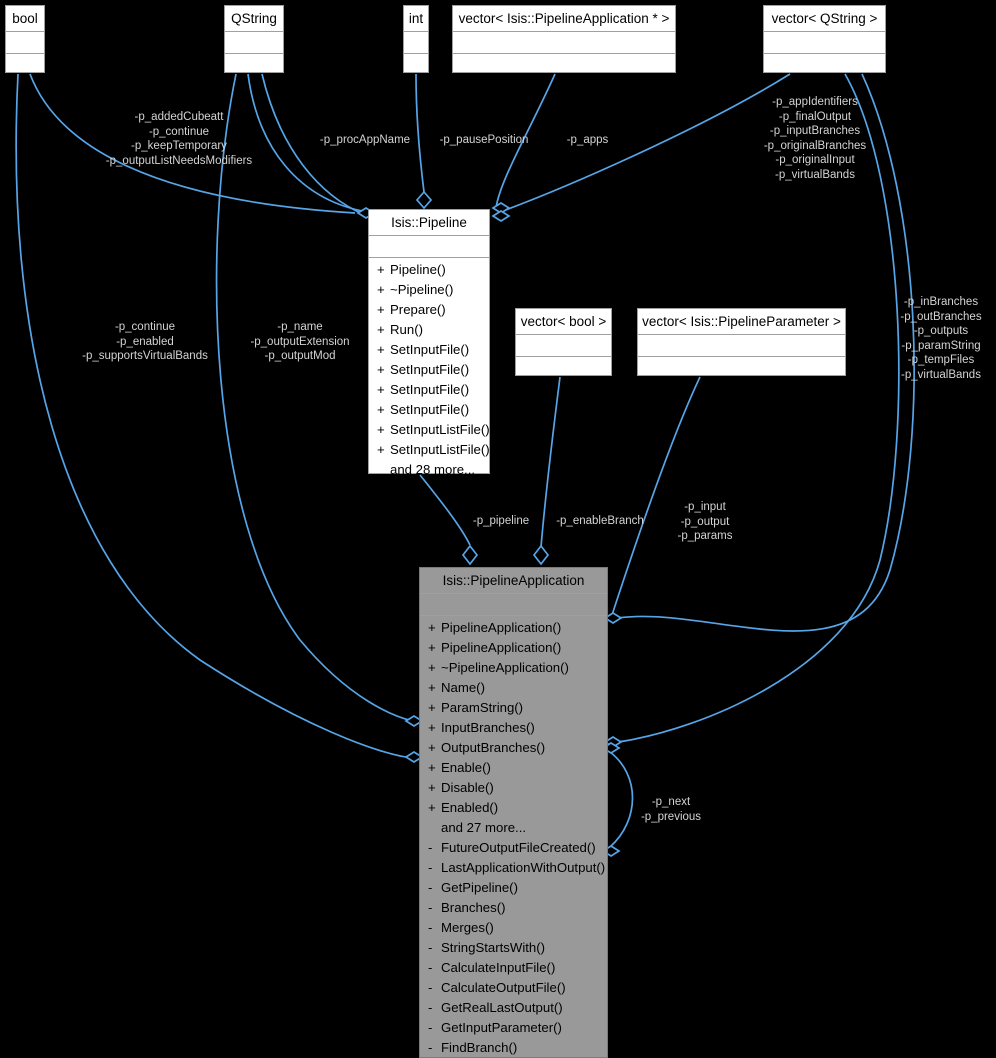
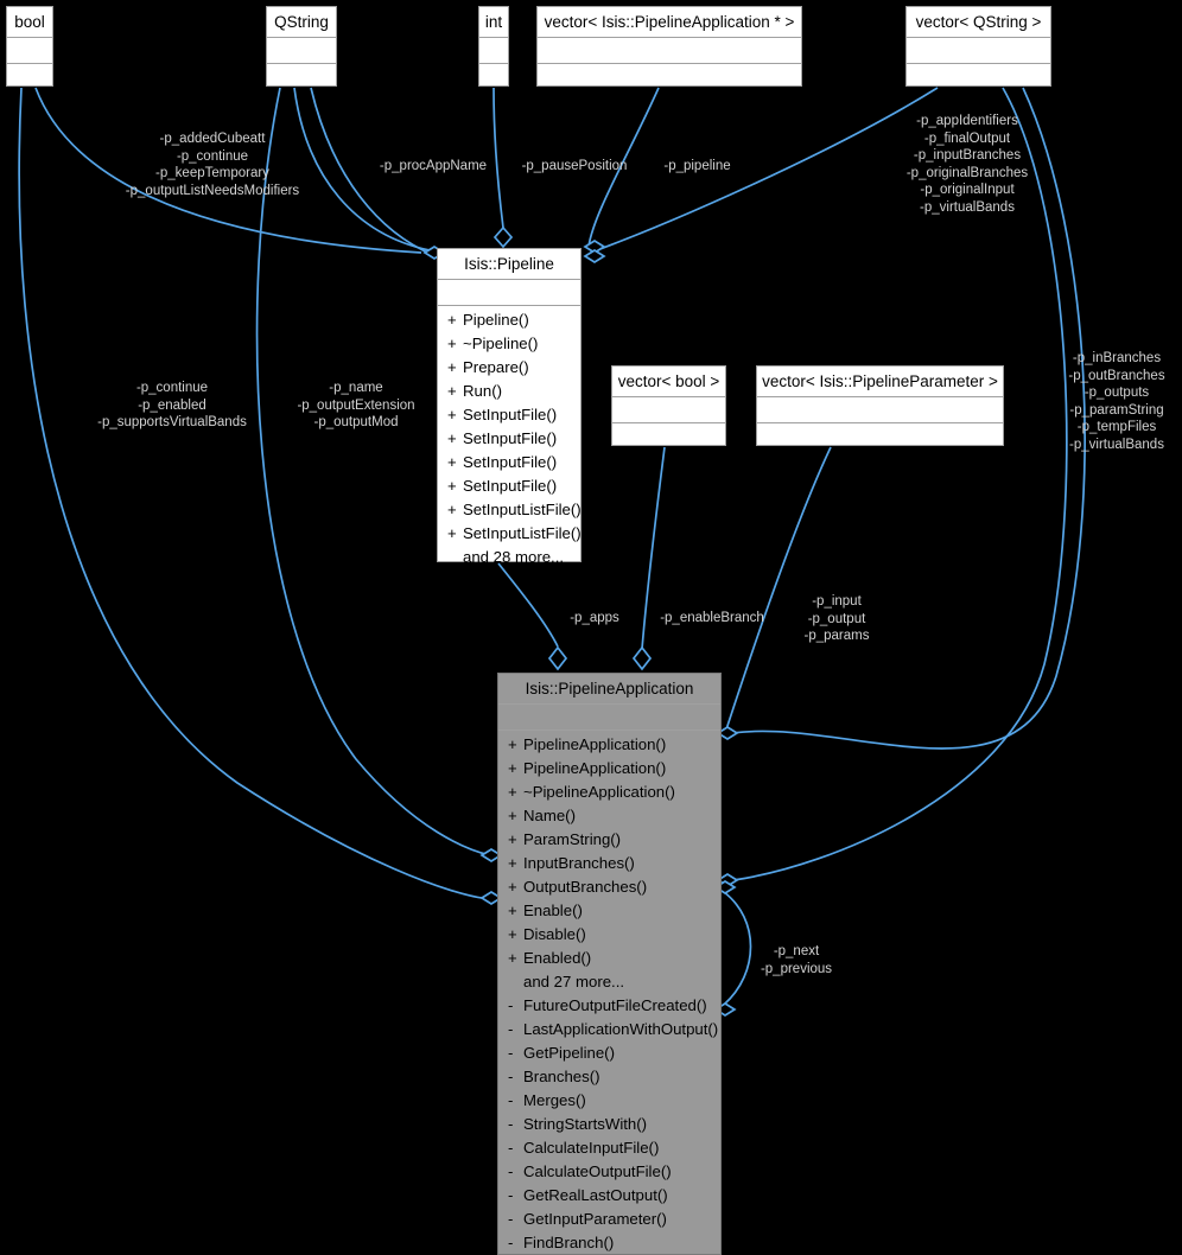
  bool
  QString
  int
  vector< Isis::PipelineApplication * >
  vector< QString >
  Isis::Pipeline
  + Pipeline()
  + ~Pipeline()
  + Prepare()
  + Run()
  + SetInputFile()
  + SetInputFile()
  + SetInputFile()
  + SetInputFile()
  + SetInputListFile()
  + SetInputListFile()
  and 28 more...
  vector< bool >
  vector< Isis::PipelineParameter >
  Isis::PipelineApplication
  + PipelineApplication()
  + PipelineApplication()
  + ~PipelineApplication()
  + Name()
  + ParamString()
  + InputBranches()
  + OutputBranches()
  + Enable()
  + Disable()
  + Enabled()
  and 27 more...
  - FutureOutputFileCreated()
  - LastApplicationWithOutput()
  - GetPipeline()
  - Branches()
  - Merges()
  - StringStartsWith()
  - CalculateInputFile()
  - CalculateOutputFile()
  - GetRealLastOutput()
  - GetInputParameter()
  - FindBranch()
  -p_addedCubeatt
  -p_continue
  -p_keepTemporary
  -p_outputListNeedsModifiers
  -p_procAppName
  -p_pausePosition
- -p_apps
+ -p_pipeline
  -p_appIdentifiers
  -p_finalOutput
  -p_inputBranches
  -p_originalBranches
  -p_originalInput
  -p_virtualBands
  -p_continue
  -p_enabled
  -p_supportsVirtualBands
  -p_name
  -p_outputExtension
  -p_outputMod
  -p_inBranches
  -p_outBranches
  -p_outputs
  -p_paramString
  -p_tempFiles
  -p_virtualBands
- -p_pipeline
+ -p_apps
  -p_enableBranch
  -p_input
  -p_output
  -p_params
  -p_next
  -p_previous
